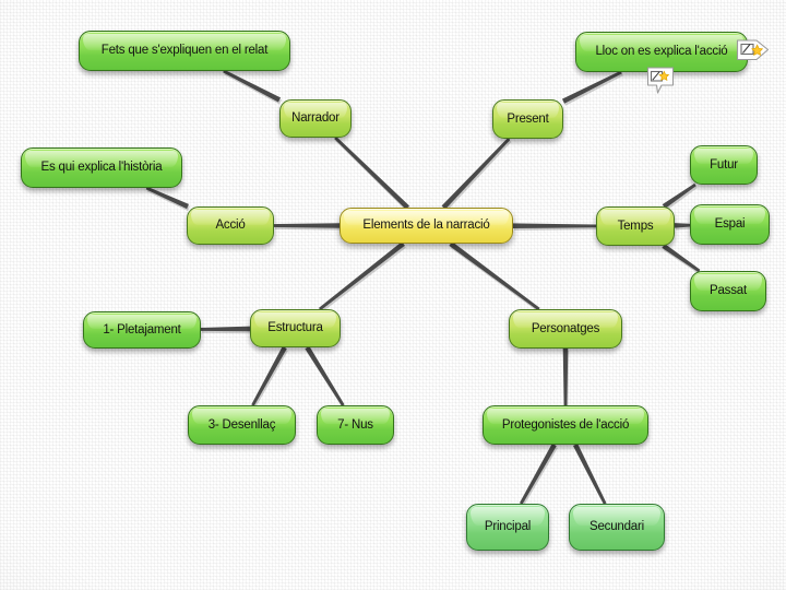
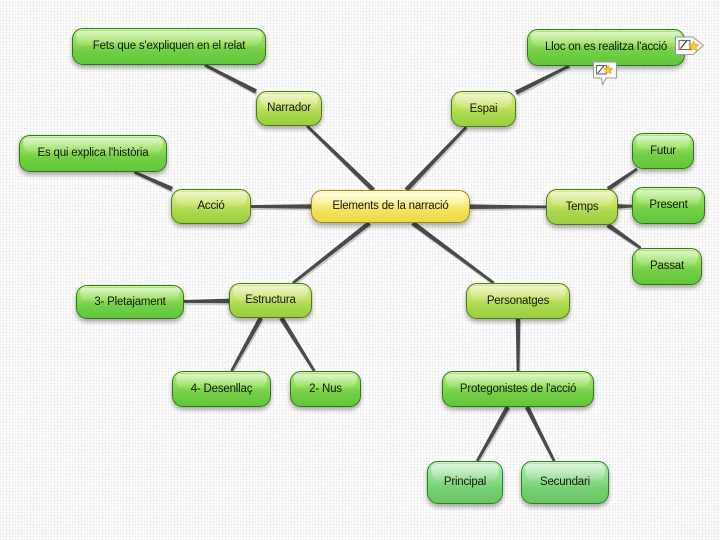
  Elements de la narració
  Narrador
  Fets que s'expliquen en el relat
- Present
+ Espai
- Lloc on es explica l'acció
+ Lloc on es realitza l'acció
  Acció
  Es qui explica l'història
  Temps
  Futur
- Espai
+ Present
  Passat
  Estructura
- 1- Pletajament
+ 3- Pletajament
- 3- Desenllaç
+ 4- Desenllaç
- 7- Nus
+ 2- Nus
  Personatges
  Protegonistes de l'acció
  Principal
  Secundari
